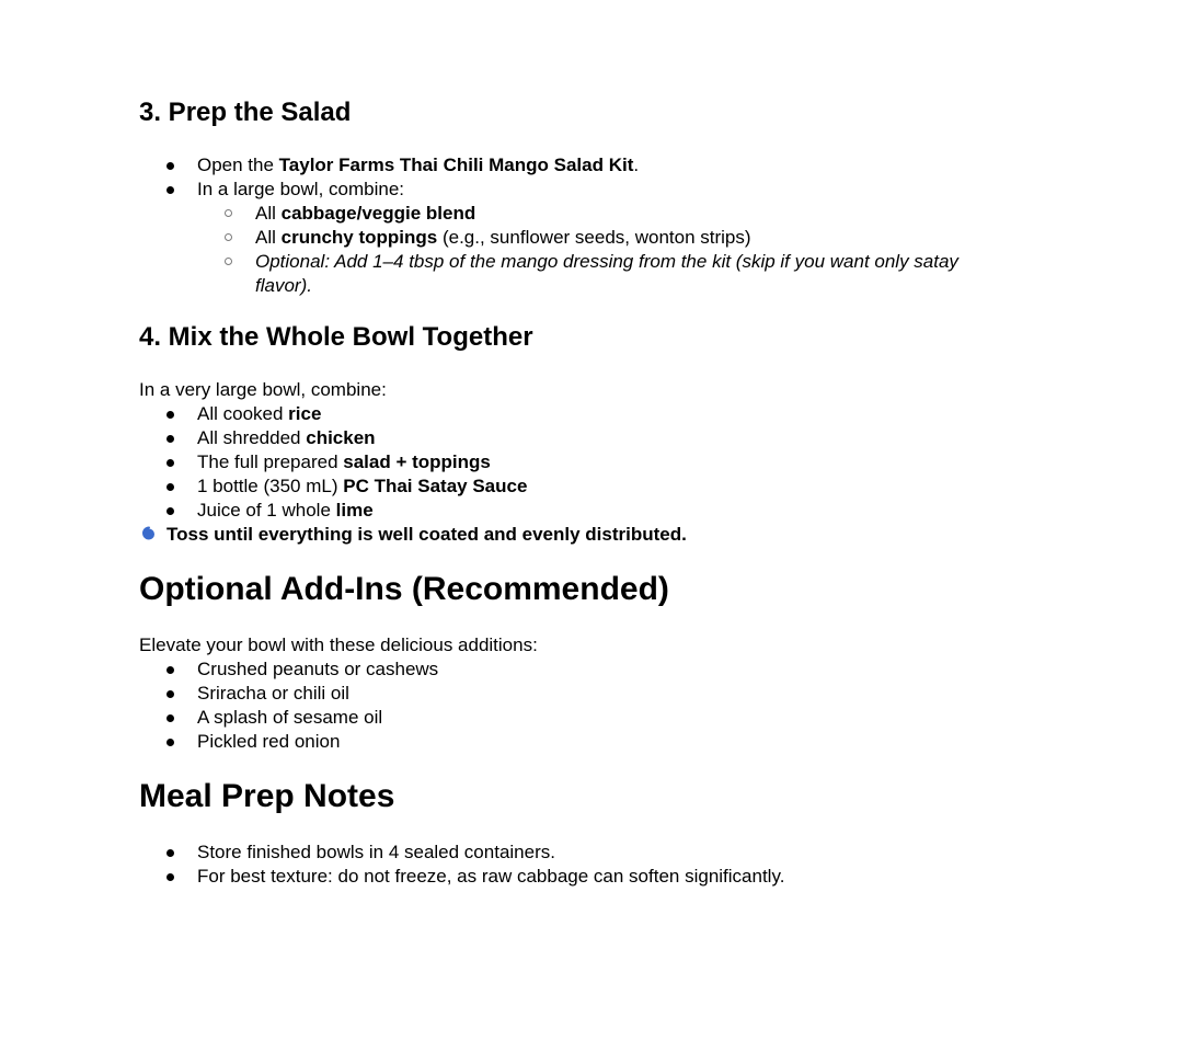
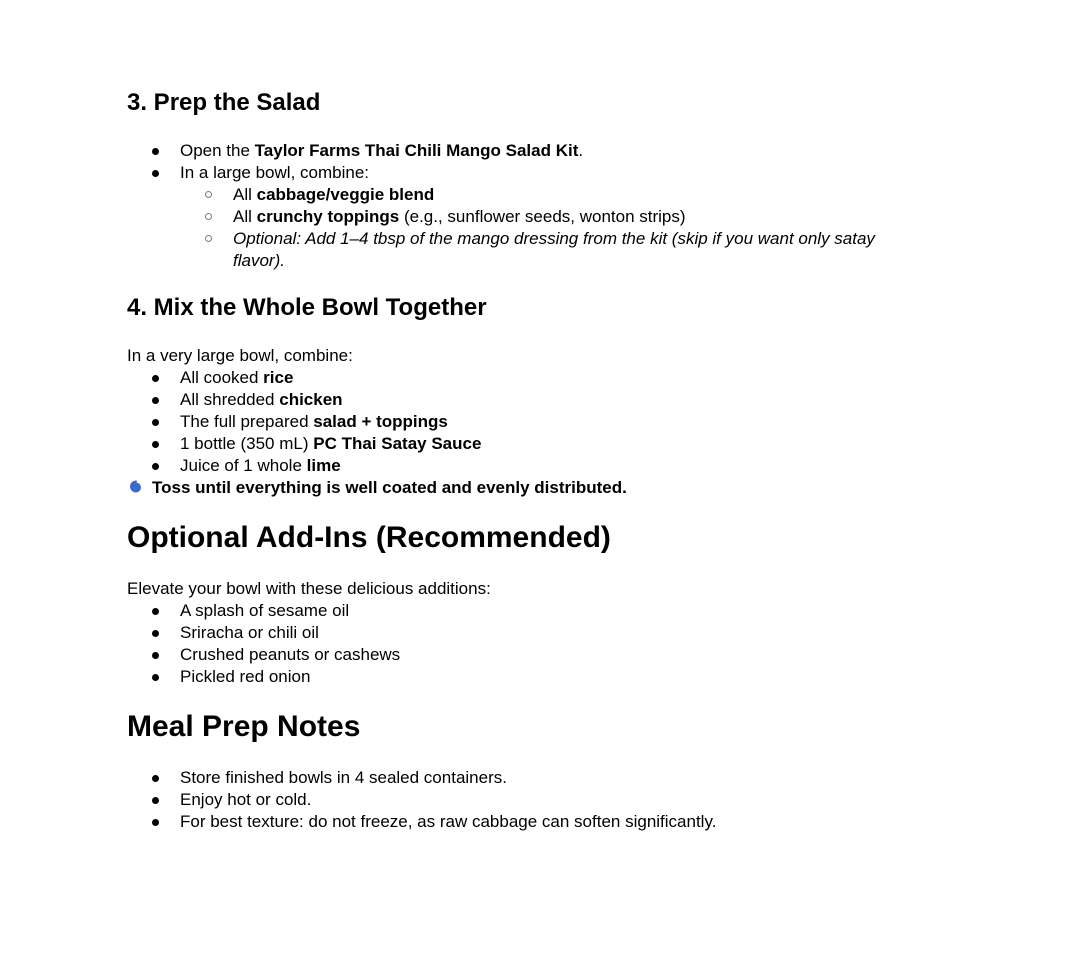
  3. Prep the Salad
  Open the Taylor Farms Thai Chili Mango Salad Kit.
  In a large bowl, combine:
  All cabbage/veggie blend
  All crunchy toppings (e.g., sunflower seeds, wonton strips)
  Optional: Add 1–4 tbsp of the mango dressing from the kit (skip if you want only satay flavor).
  4. Mix the Whole Bowl Together
  In a very large bowl, combine:
  All cooked rice
  All shredded chicken
  The full prepared salad + toppings
  1 bottle (350 mL) PC Thai Satay Sauce
  Juice of 1 whole lime
  Toss until everything is well coated and evenly distributed.
  Optional Add-Ins (Recommended)
  Elevate your bowl with these delicious additions:
- Crushed peanuts or cashews
+ A splash of sesame oil
  Sriracha or chili oil
- A splash of sesame oil
+ Crushed peanuts or cashews
  Pickled red onion
  Meal Prep Notes
  Store finished bowls in 4 sealed containers.
+ Enjoy hot or cold.
  For best texture: do not freeze, as raw cabbage can soften significantly.
